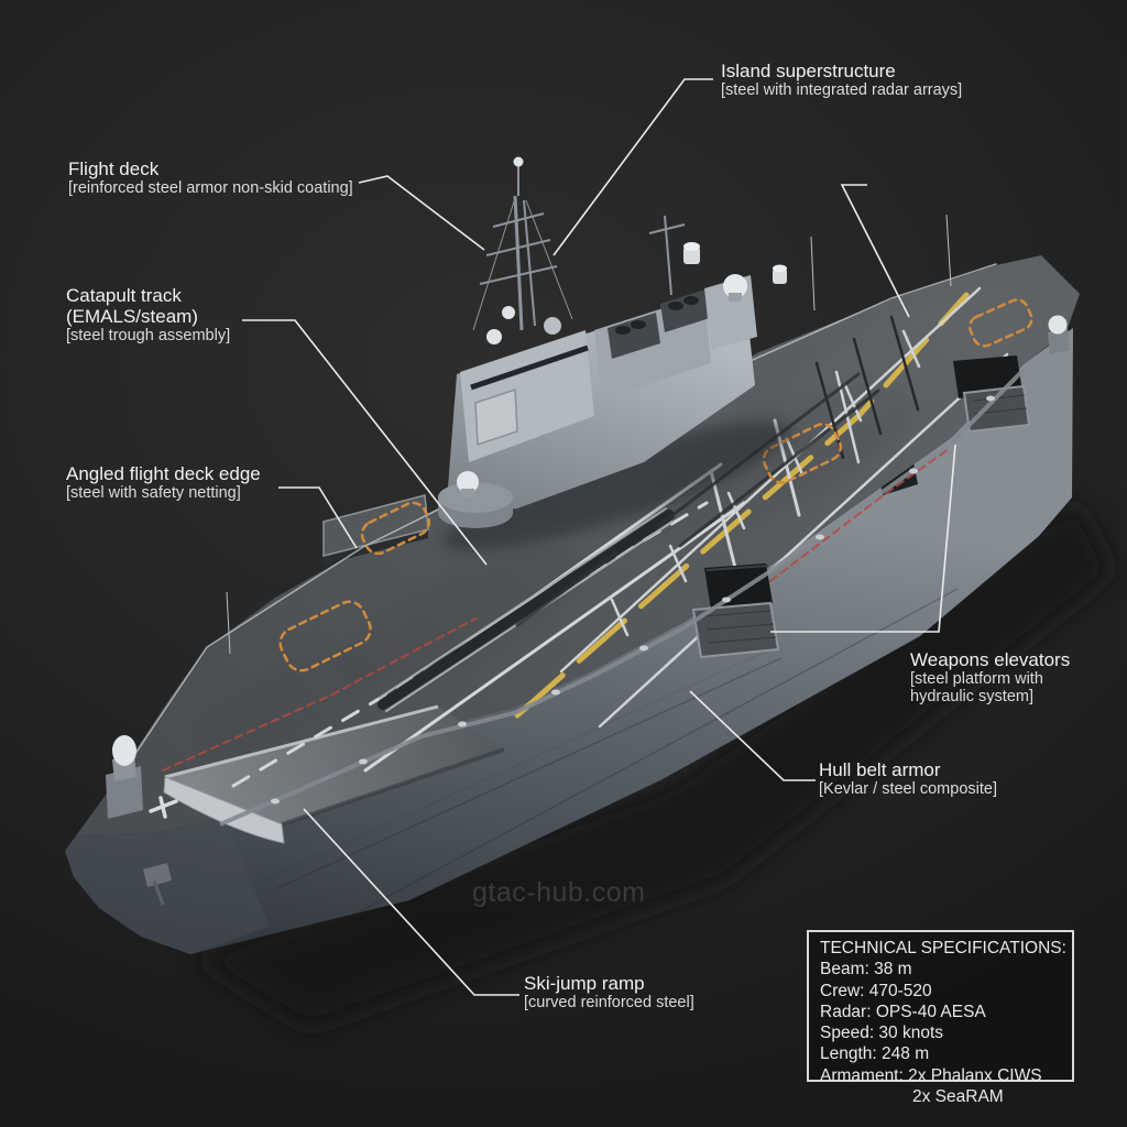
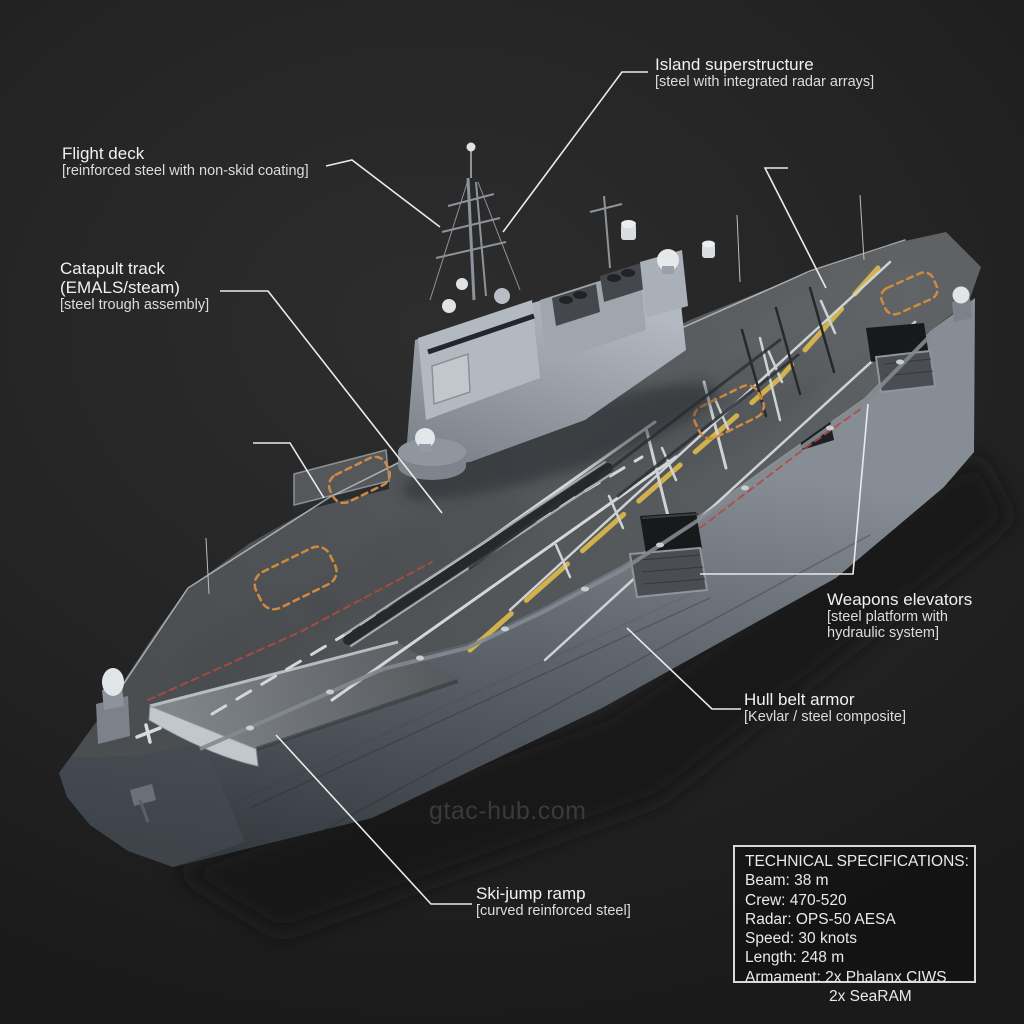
  Island superstructure
  [steel with integrated radar arrays]
  Flight deck
- [reinforced steel armor non-skid coating]
+ [reinforced steel with non-skid coating]
  Catapult track
  (EMALS/steam)
  [steel trough assembly]
- Angled flight deck edge
- [steel with safety netting]
  Weapons elevators
  [steel platform with
  hydraulic system]
  Hull belt armor
  [Kevlar / steel composite]
  Ski-jump ramp
  [curved reinforced steel]
  TECHNICAL SPECIFICATIONS:
  Beam: 38 m
  Crew: 470-520
- Radar: OPS-40 AESA
+ Radar: OPS-50 AESA
  Speed: 30 knots
  Length: 248 m
  Armament: 2x Phalanx CIWS
  2x SeaRAM
  gtac-hub.com
